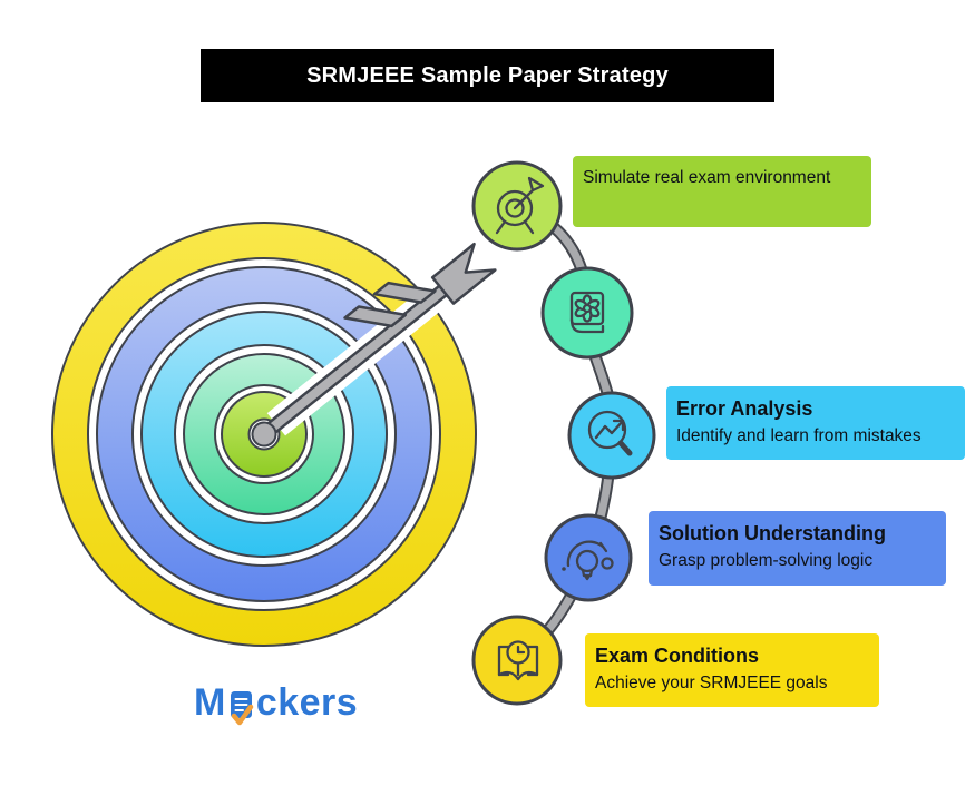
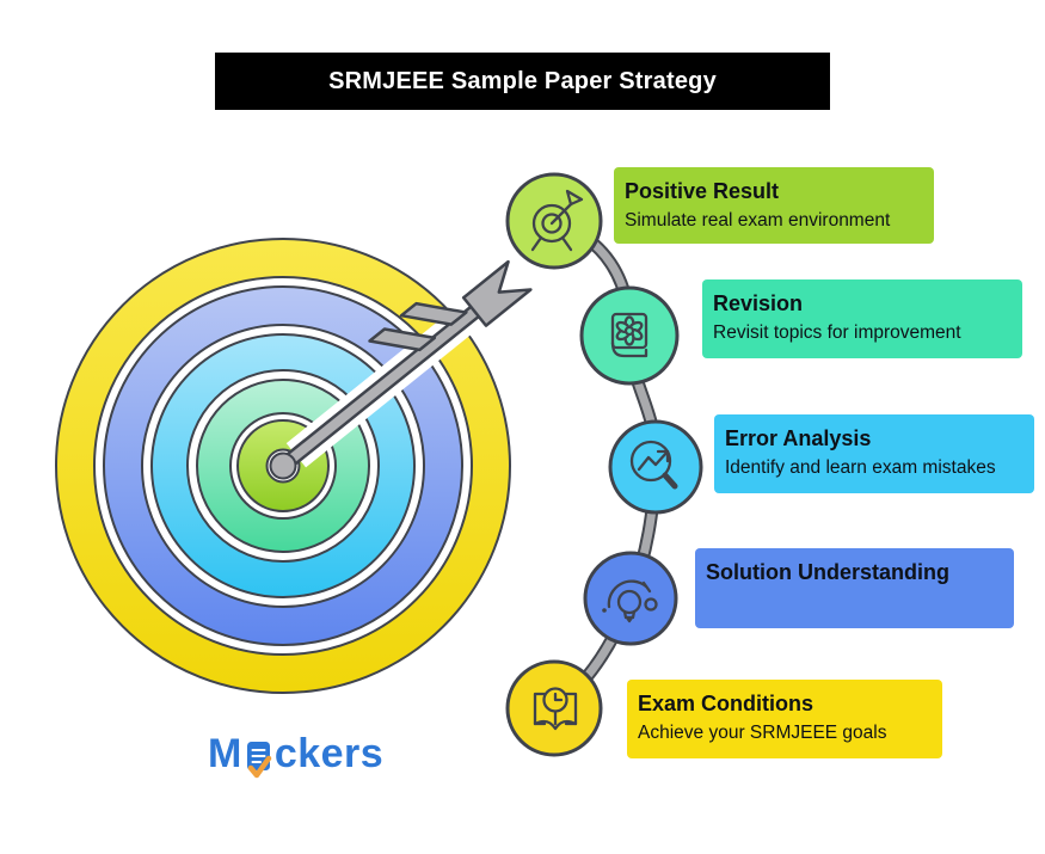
  SRMJEEE Sample Paper Strategy
+ Positive Result
  Simulate real exam environment
+ Revision
+ Revisit topics for improvement
  Error Analysis
- Identify and learn from mistakes
+ Identify and learn exam mistakes
  Solution Understanding
- Grasp problem-solving logic
  Exam Conditions
  Achieve your SRMJEEE goals
  M
  ckers
